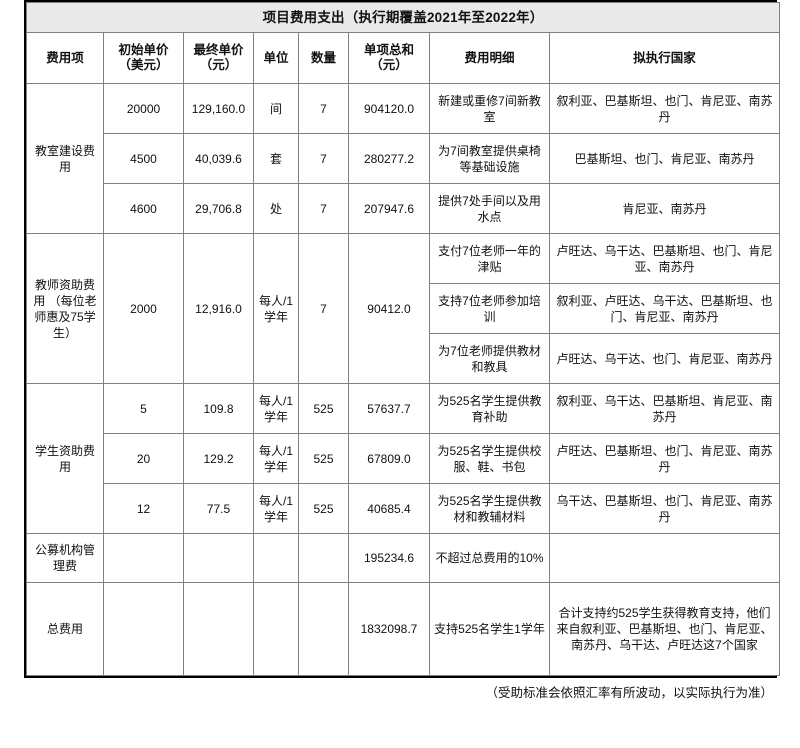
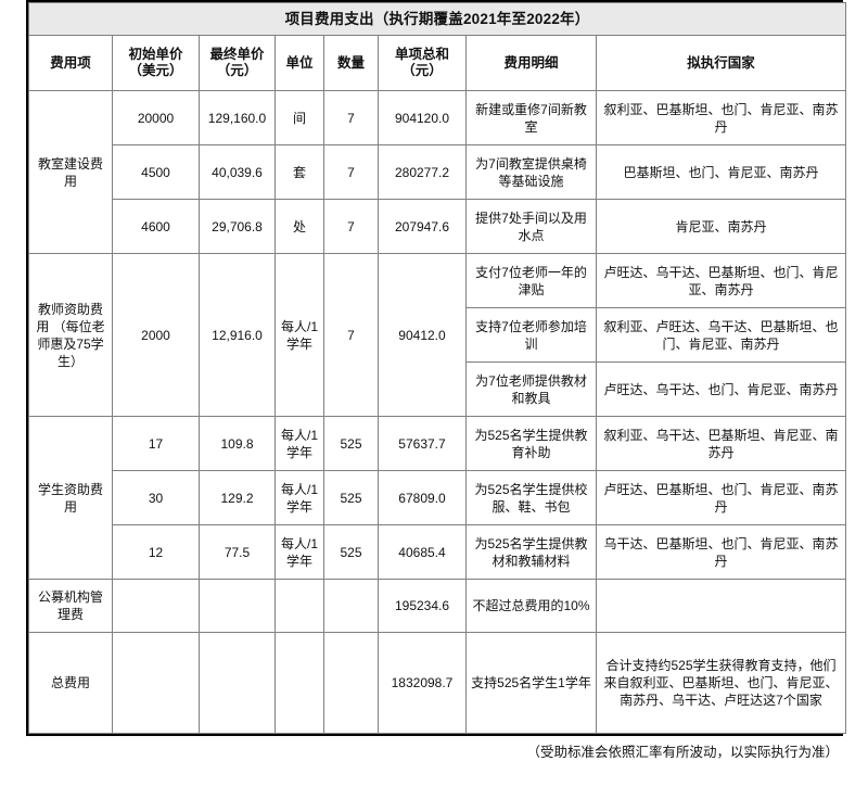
  项目费用支出（执行期覆盖2021年至2022年）
  费用项	初始单价（美元）	最终单价（元）	单位	数量	单项总和（元）	费用明细	拟执行国家
  教室建设费用	20000	129,160.0	间	7	904120.0	新建或重修7间新教室	叙利亚、巴基斯坦、也门、肯尼亚、南苏丹
  4500	40,039.6	套	7	280277.2	为7间教室提供桌椅等基础设施	巴基斯坦、也门、肯尼亚、南苏丹
  4600	29,706.8	处	7	207947.6	提供7处手间以及用水点	肯尼亚、南苏丹
  教师资助费用 （每位老师惠及75学生）	2000	12,916.0	每人/1学年	7	90412.0	支付7位老师一年的津贴	卢旺达、乌干达、巴基斯坦、也门、肯尼亚、南苏丹
  支持7位老师参加培训	叙利亚、卢旺达、乌干达、巴基斯坦、也门、肯尼亚、南苏丹
  为7位老师提供教材和教具	卢旺达、乌干达、也门、肯尼亚、南苏丹
- 学生资助费用	5	109.8	每人/1学年	525	57637.7	为525名学生提供教育补助	叙利亚、乌干达、巴基斯坦、肯尼亚、南苏丹
+ 学生资助费用	17	109.8	每人/1学年	525	57637.7	为525名学生提供教育补助	叙利亚、乌干达、巴基斯坦、肯尼亚、南苏丹
- 20	129.2	每人/1学年	525	67809.0	为525名学生提供校服、鞋、书包	卢旺达、巴基斯坦、也门、肯尼亚、南苏丹
+ 30	129.2	每人/1学年	525	67809.0	为525名学生提供校服、鞋、书包	卢旺达、巴基斯坦、也门、肯尼亚、南苏丹
  12	77.5	每人/1学年	525	40685.4	为525名学生提供教材和教辅材料	乌干达、巴基斯坦、也门、肯尼亚、南苏丹
  公募机构管理费					195234.6	不超过总费用的10%
  总费用					1832098.7	支持525名学生1学年	合计支持约525学生获得教育支持，他们来自叙利亚、巴基斯坦、也门、肯尼亚、南苏丹、乌干达、卢旺达这7个国家
  （受助标准会依照汇率有所波动，以实际执行为准）
